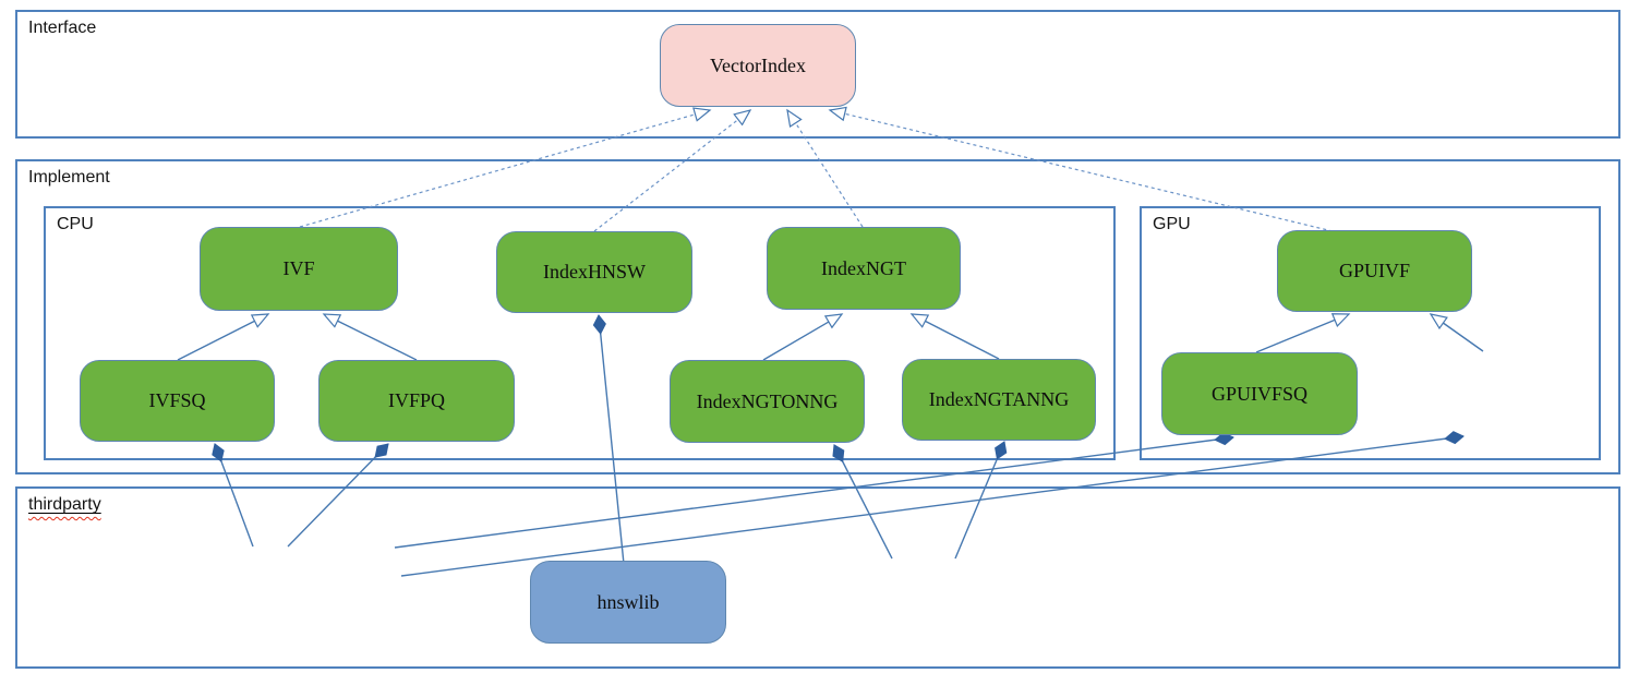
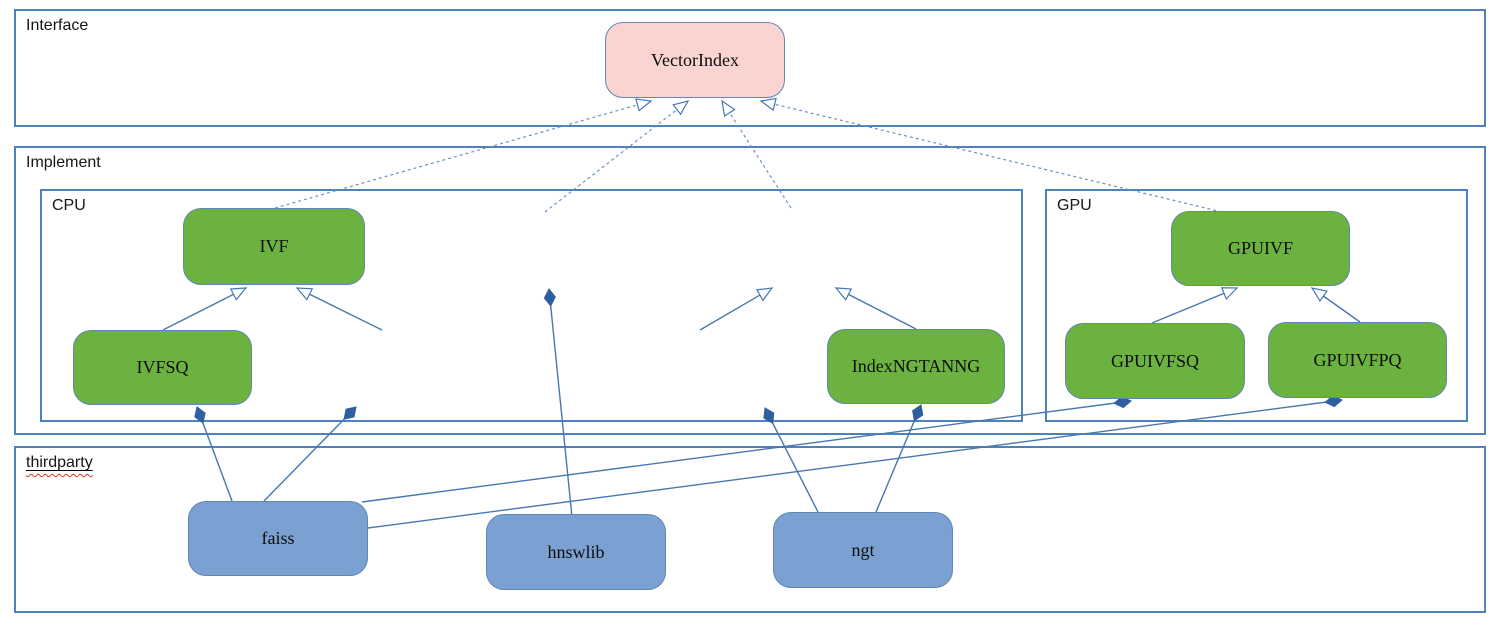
  Interface
  Implement
  CPU
  GPU
  thirdparty
  VectorIndex
  IVF
- IndexHNSW
- IndexNGT
  IVFSQ
- IVFPQ
- IndexNGTONNG
  IndexNGTANNG
  GPUIVF
  GPUIVFSQ
+ GPUIVFPQ
+ faiss
  hnswlib
+ ngt
